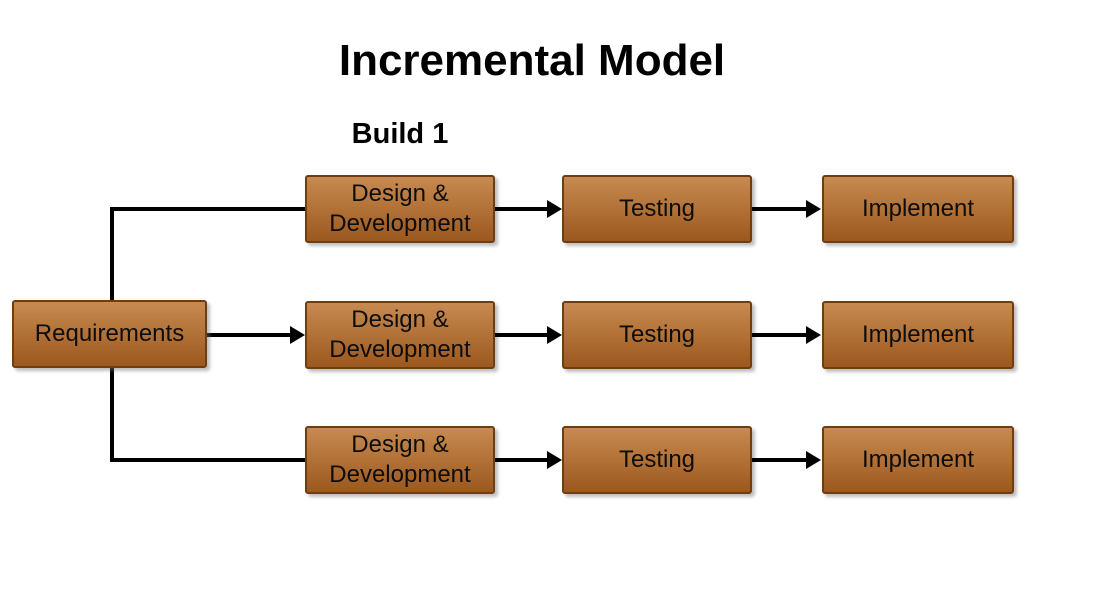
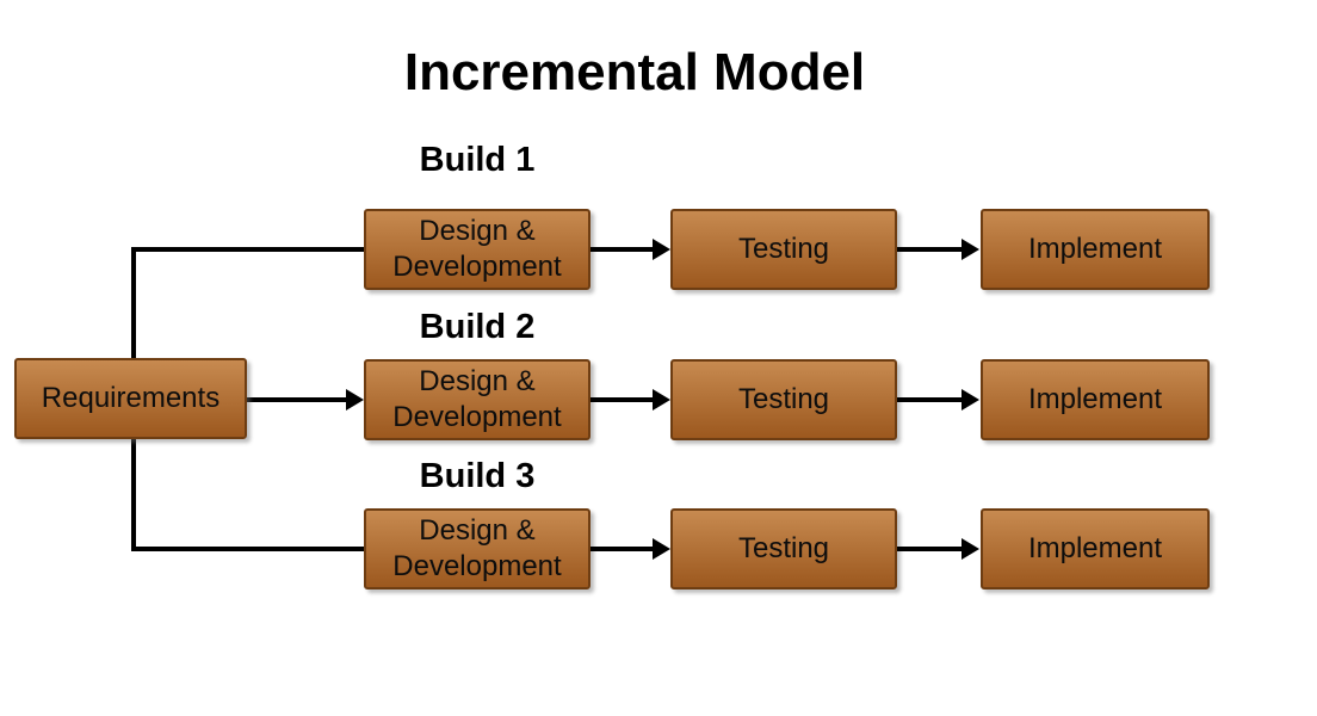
  Incremental Model
  Build 1
+ Build 2
+ Build 3
  Requirements
  Design &
  Development
  Testing
  Implement
  Design &
  Development
  Testing
  Implement
  Design &
  Development
  Testing
  Implement
